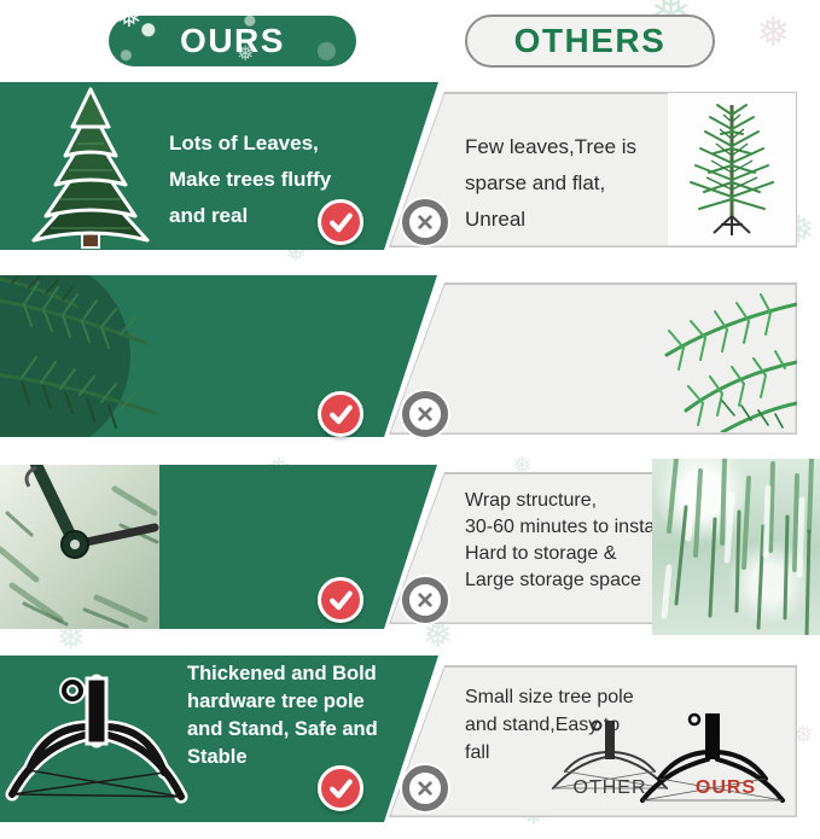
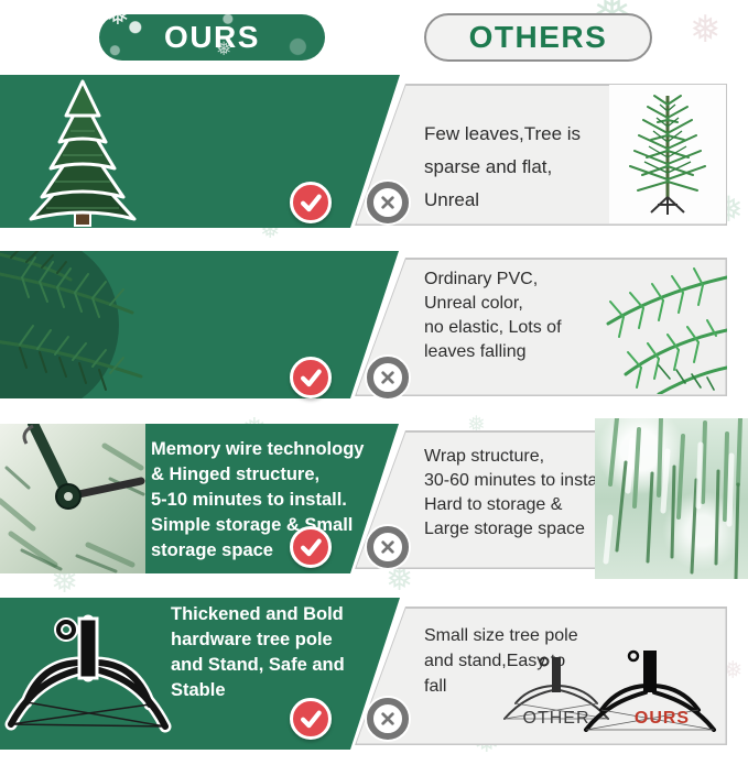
  ❅
  ❅
  ❅
  ❅
  ❅
  ❅
  ❅
  ❅
  ❅
  OURS
  OTHERS
- Lots of Leaves,
- Make trees fluffy
- and real
  Few leaves,Tree is
  sparse and flat,
  Unreal
+ Ordinary PVC,
+ Unreal color,
+ no elastic, Lots of
+ leaves falling
+ Memory wire technology
+ & Hinged structure,
+ 5-10 minutes to install.
+ Simple storage & Small
+ storage space
  Wrap structure,
  30-60 minutes to insta
  Hard to storage &
  Large storage space
  Thickened and Bold
  hardware tree pole
  and Stand, Safe and
  Stable
  Small size tree pole
  and stand,Eas
  fall
  OTHER
  OURS
